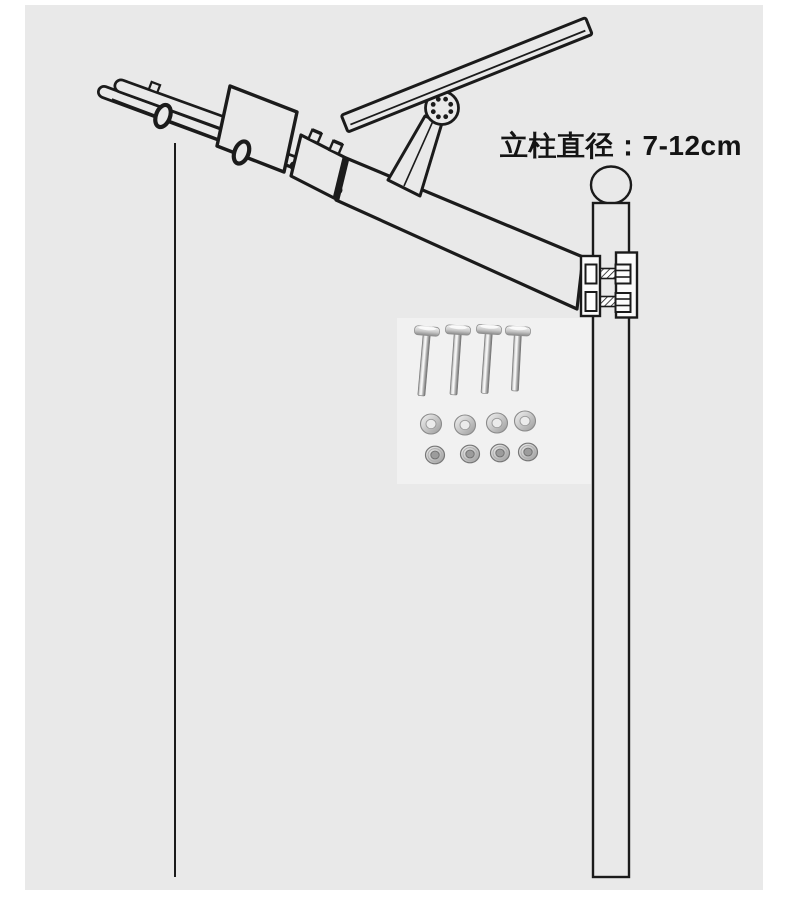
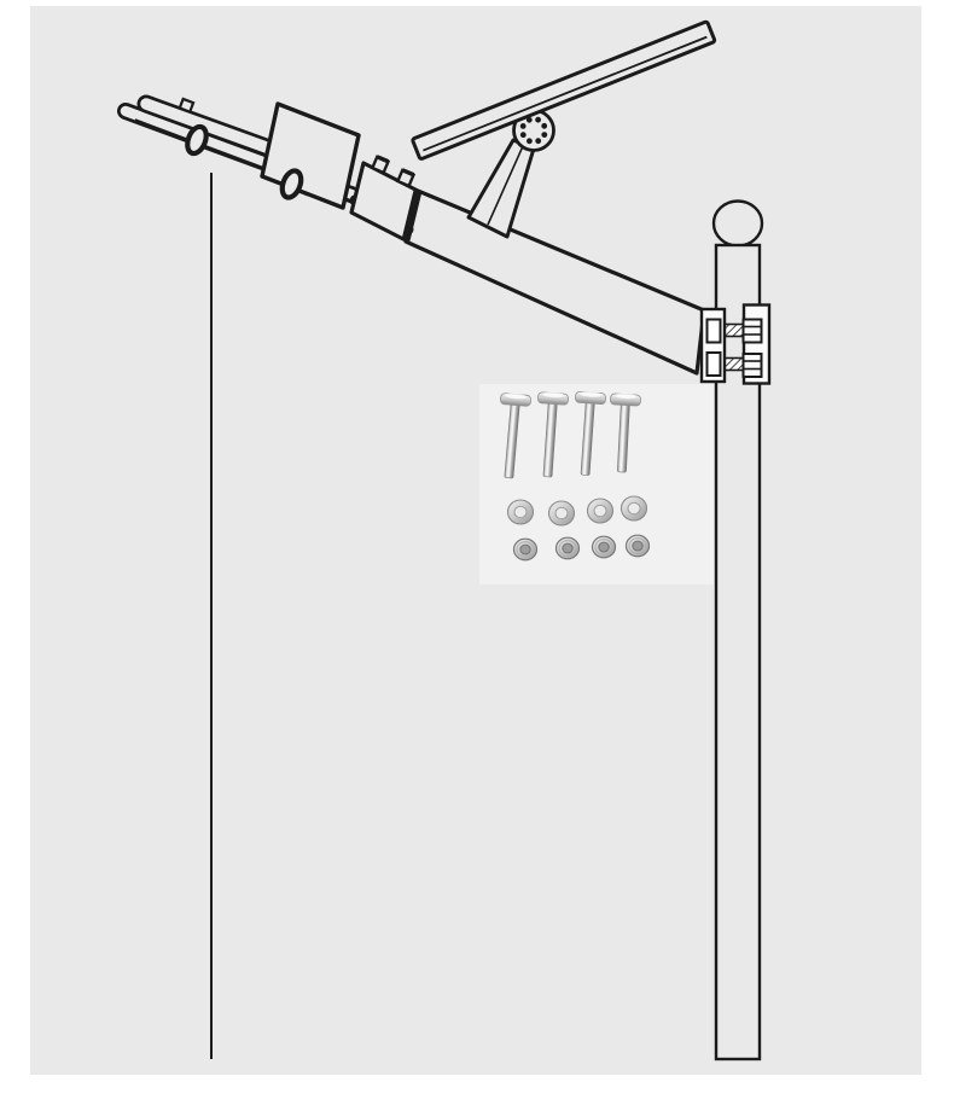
- 立柱直径：7-12cm
